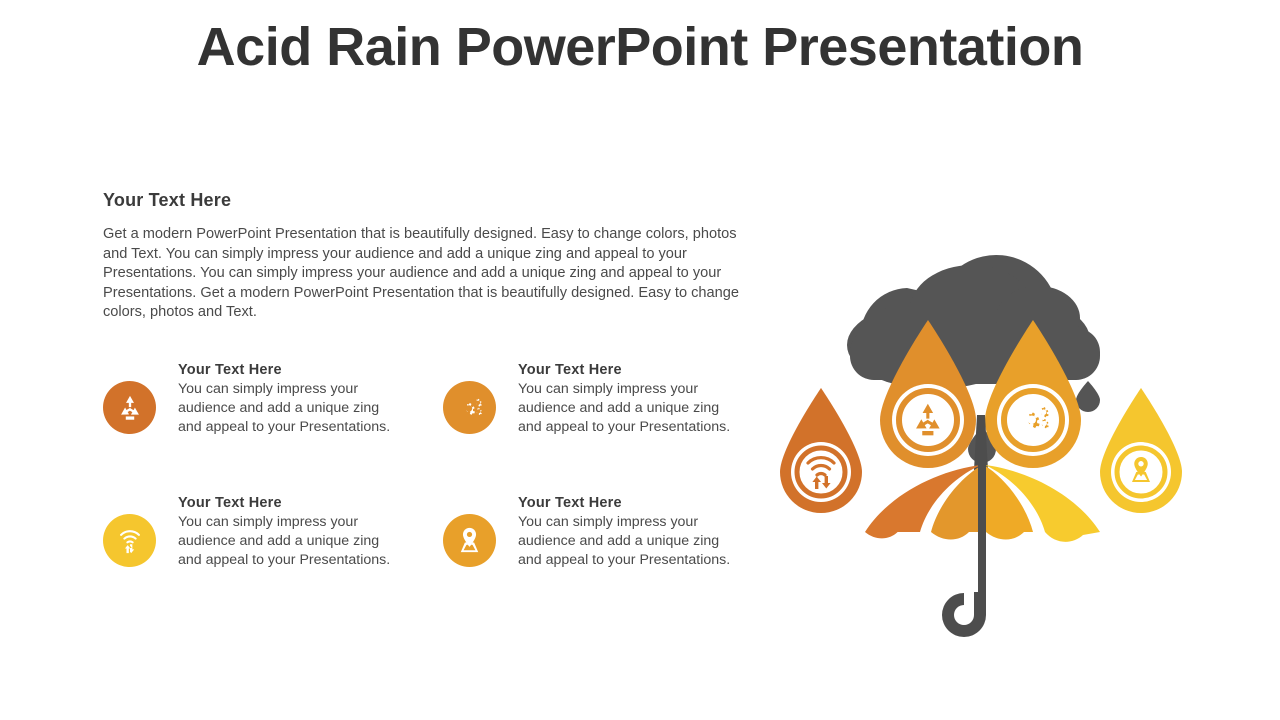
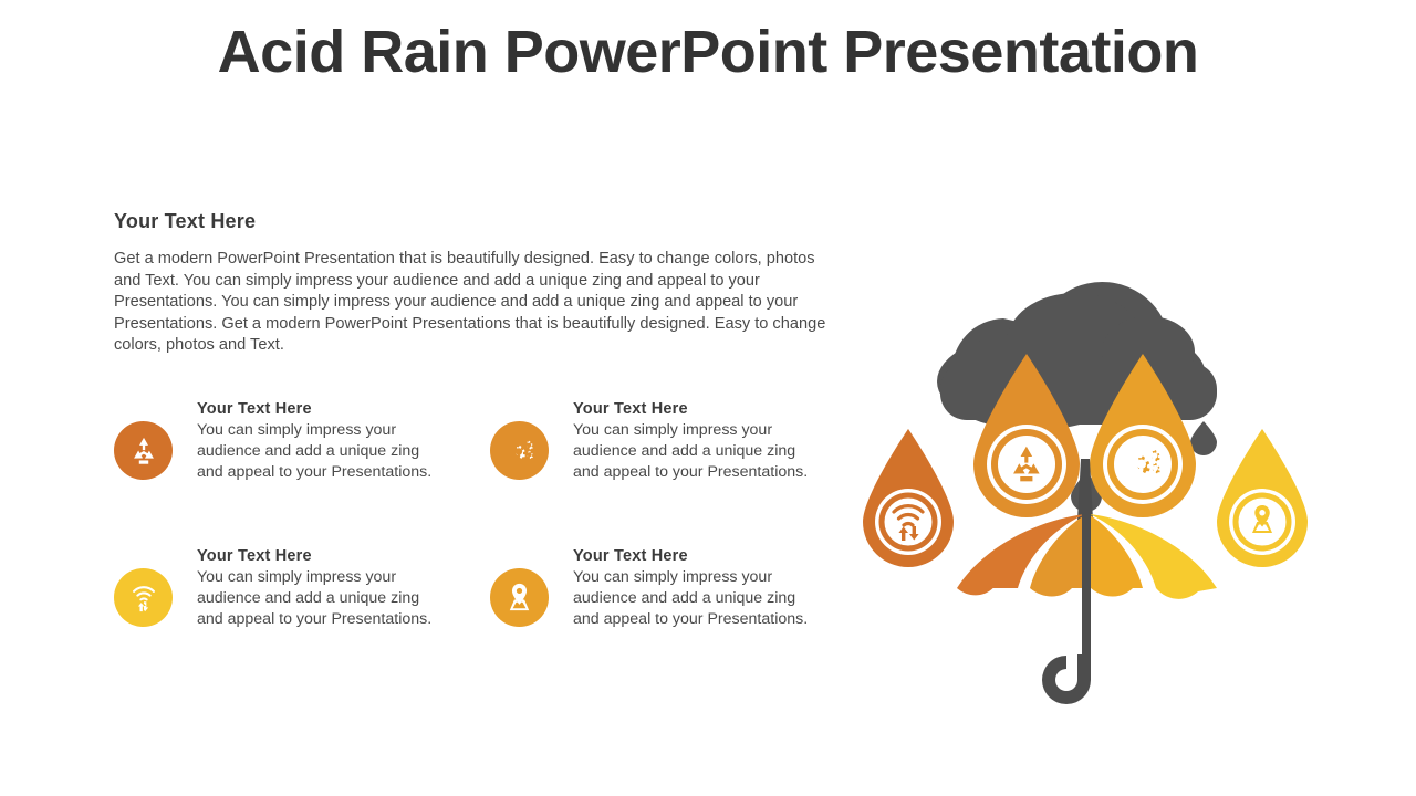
  Acid Rain PowerPoint Presentation
  Your Text Here
- Get a modern PowerPoint Presentation that is beautifully designed. Easy to change colors, photos and Text. You can simply impress your audience and add a unique zing and appeal to your Presentations. You can simply impress your audience and add a unique zing and appeal to your Presentations. Get a modern PowerPoint Presentation that is beautifully designed. Easy to change colors, photos and Text.
+ Get a modern PowerPoint Presentation that is beautifully designed. Easy to change colors, photos and Text. You can simply impress your audience and add a unique zing and appeal to your Presentations. You can simply impress your audience and add a unique zing and appeal to your Presentations. Get a modern PowerPoint Presentations that is beautifully designed. Easy to change colors, photos and Text.
  Your Text Here
  You can simply impress your audience and add a unique zing and appeal to your Presentations.
  Your Text Here
  You can simply impress your audience and add a unique zing and appeal to your Presentations.
  Your Text Here
  You can simply impress your audience and add a unique zing and appeal to your Presentations.
  Your Text Here
  You can simply impress your audience and add a unique zing and appeal to your Presentations.
